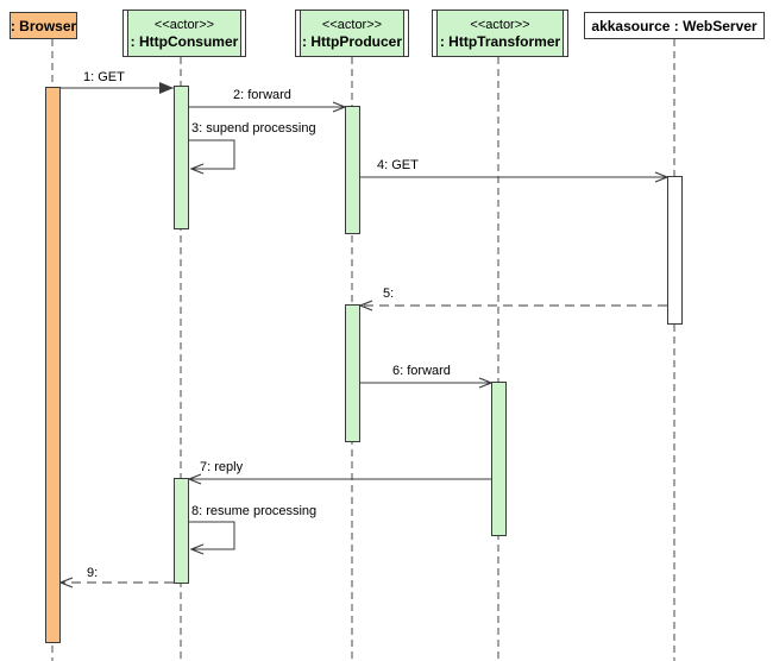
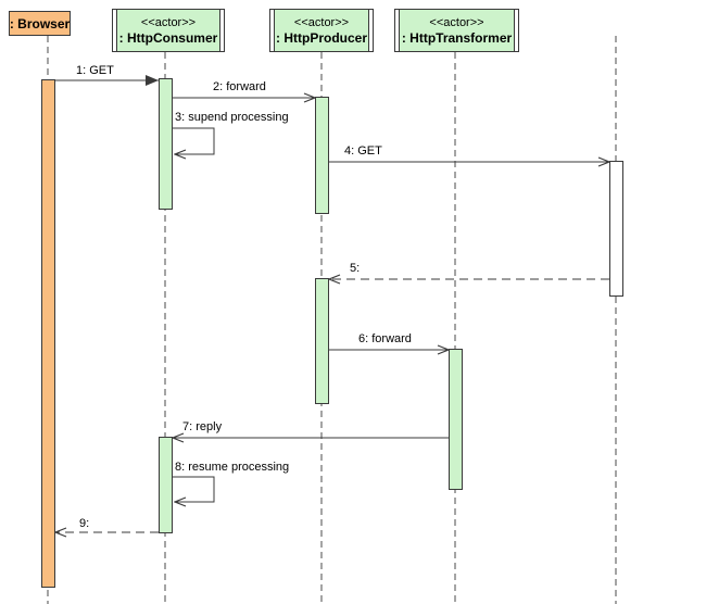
  : Browser
  <<actor>>
  : HttpConsumer
  <<actor>>
  : HttpProducer
  <<actor>>
  : HttpTransformer
- akkasource : WebServer
  1: GET
  2: forward
  3: supend processing
  4: GET
  5:
  6: forward
  7: reply
  8: resume processing
  9:
